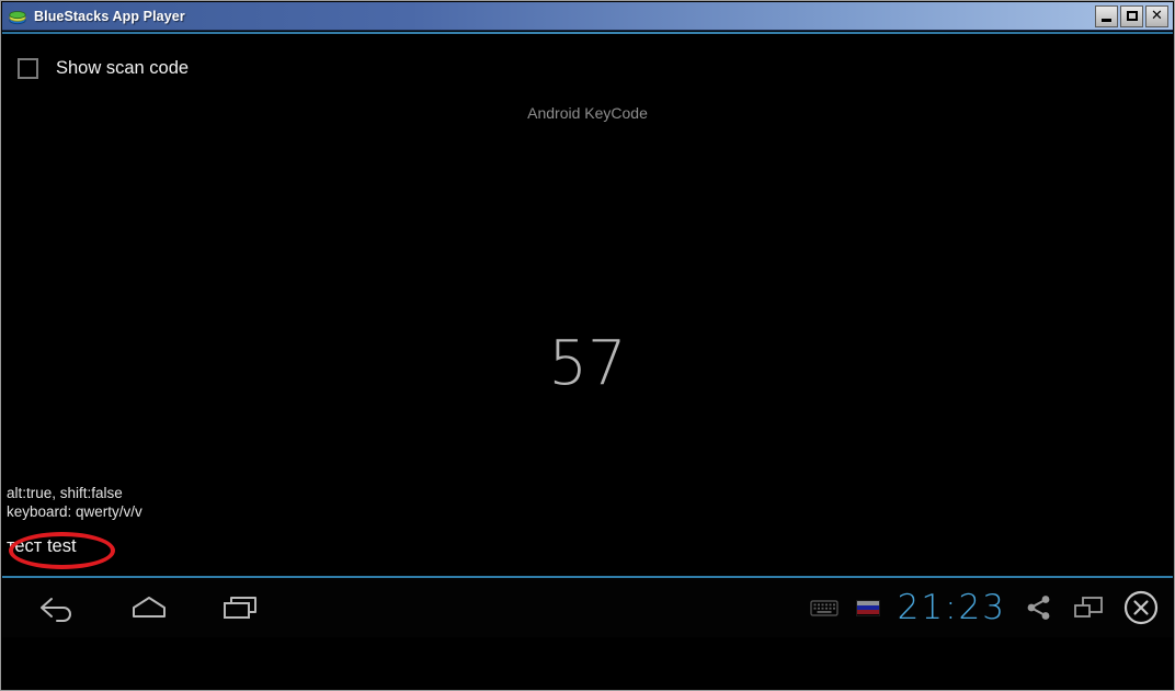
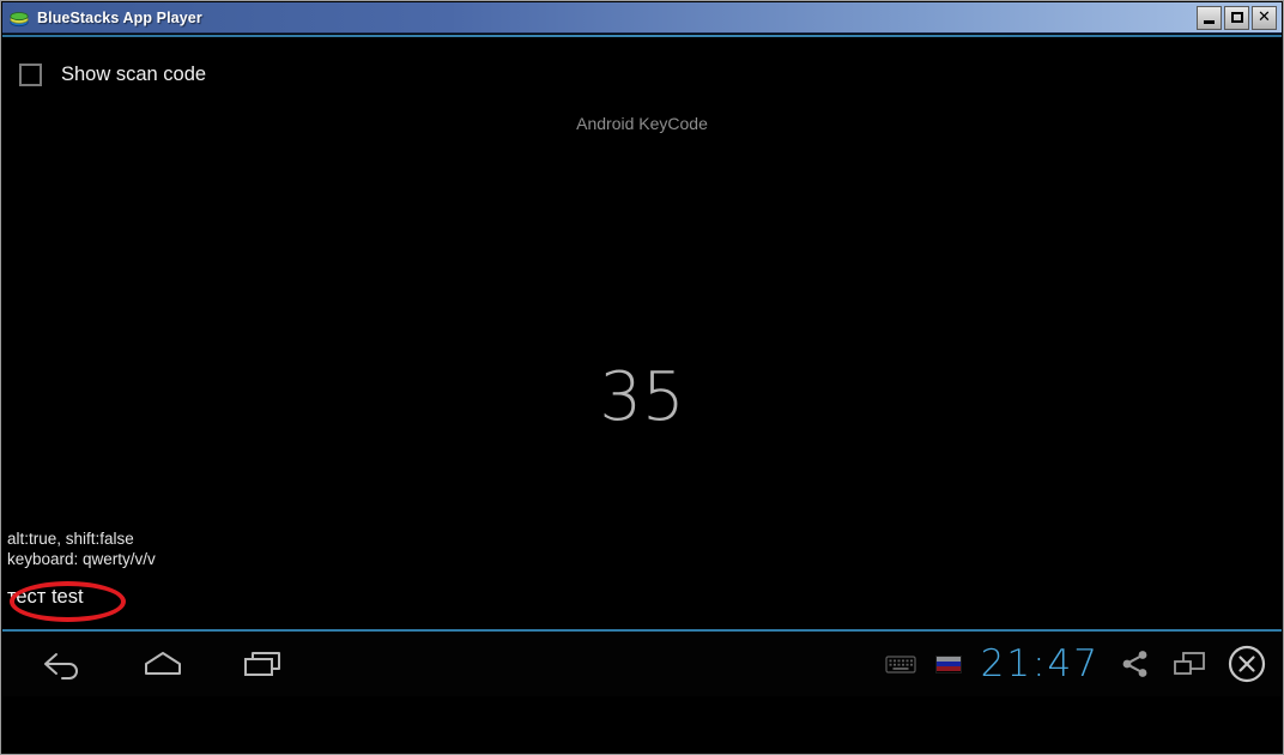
  BlueStacks App Player
  ✕
  Show scan code
  Android KeyCode
- 57
+ 35
  alt:true, shift:false
  keyboard: qwerty/v/v
  тест test
- 21:23
+ 21:47
